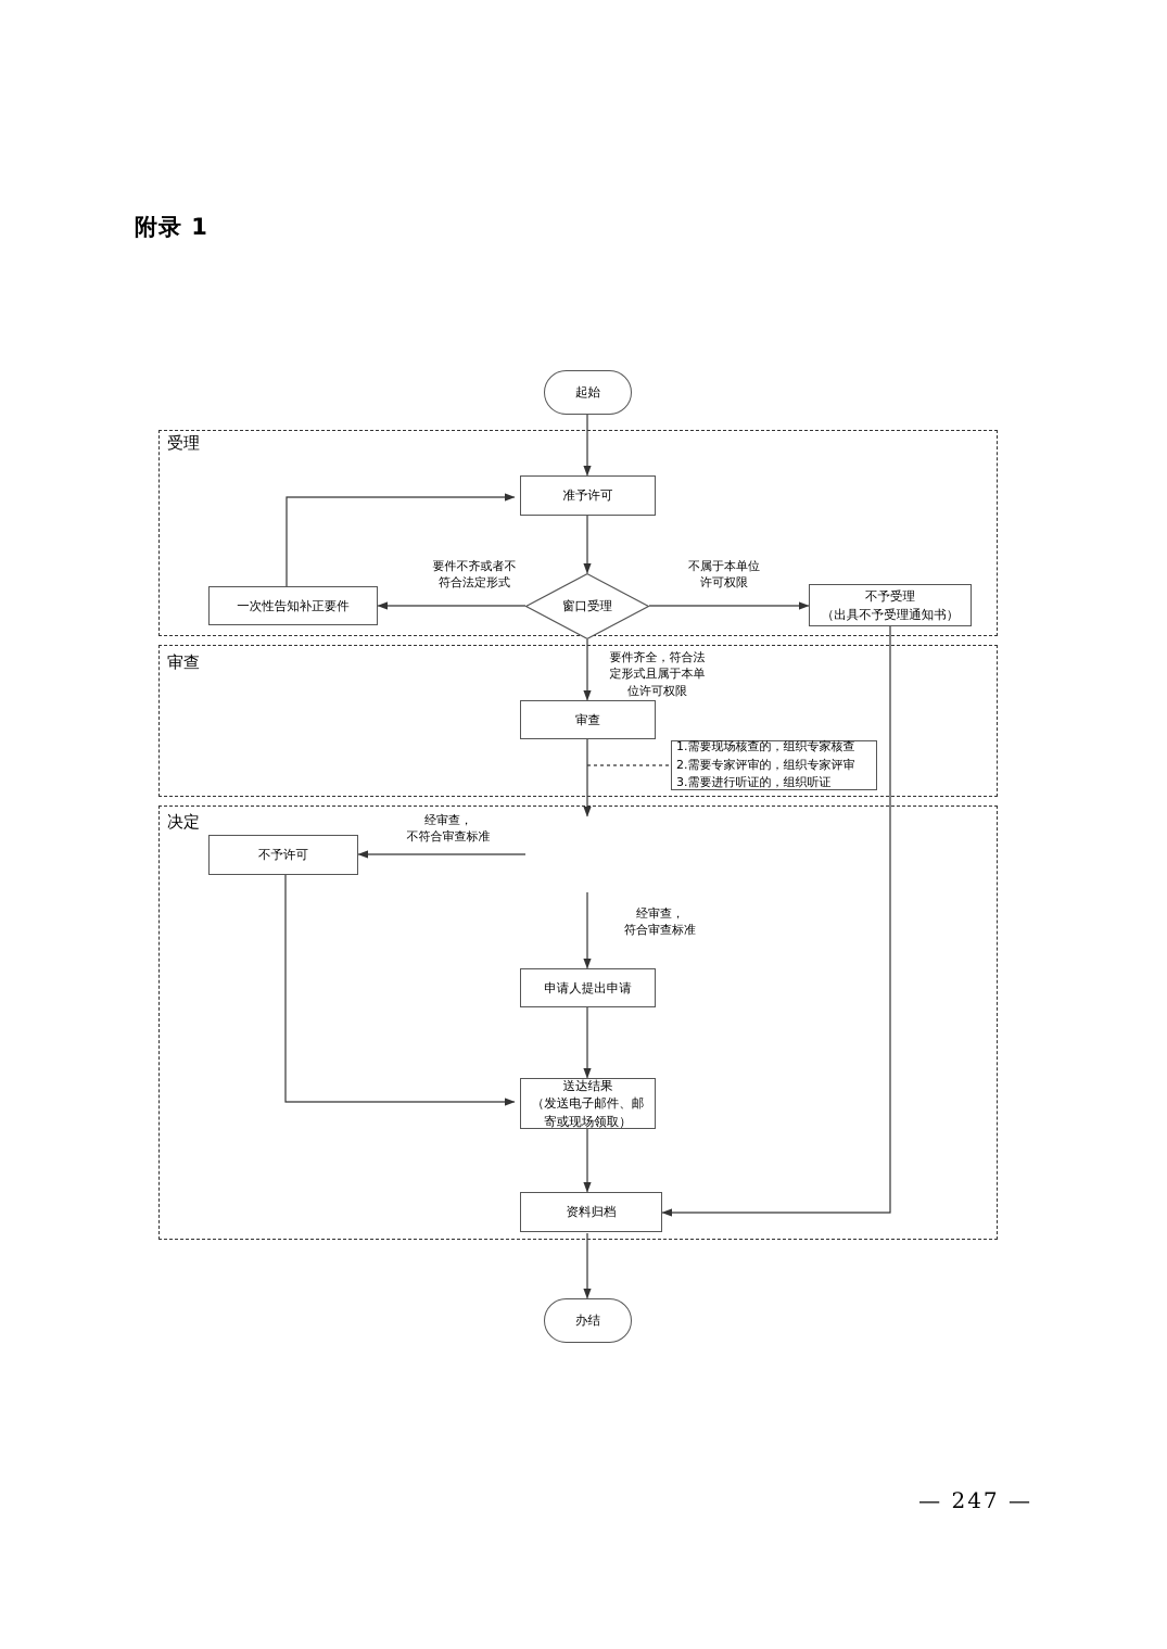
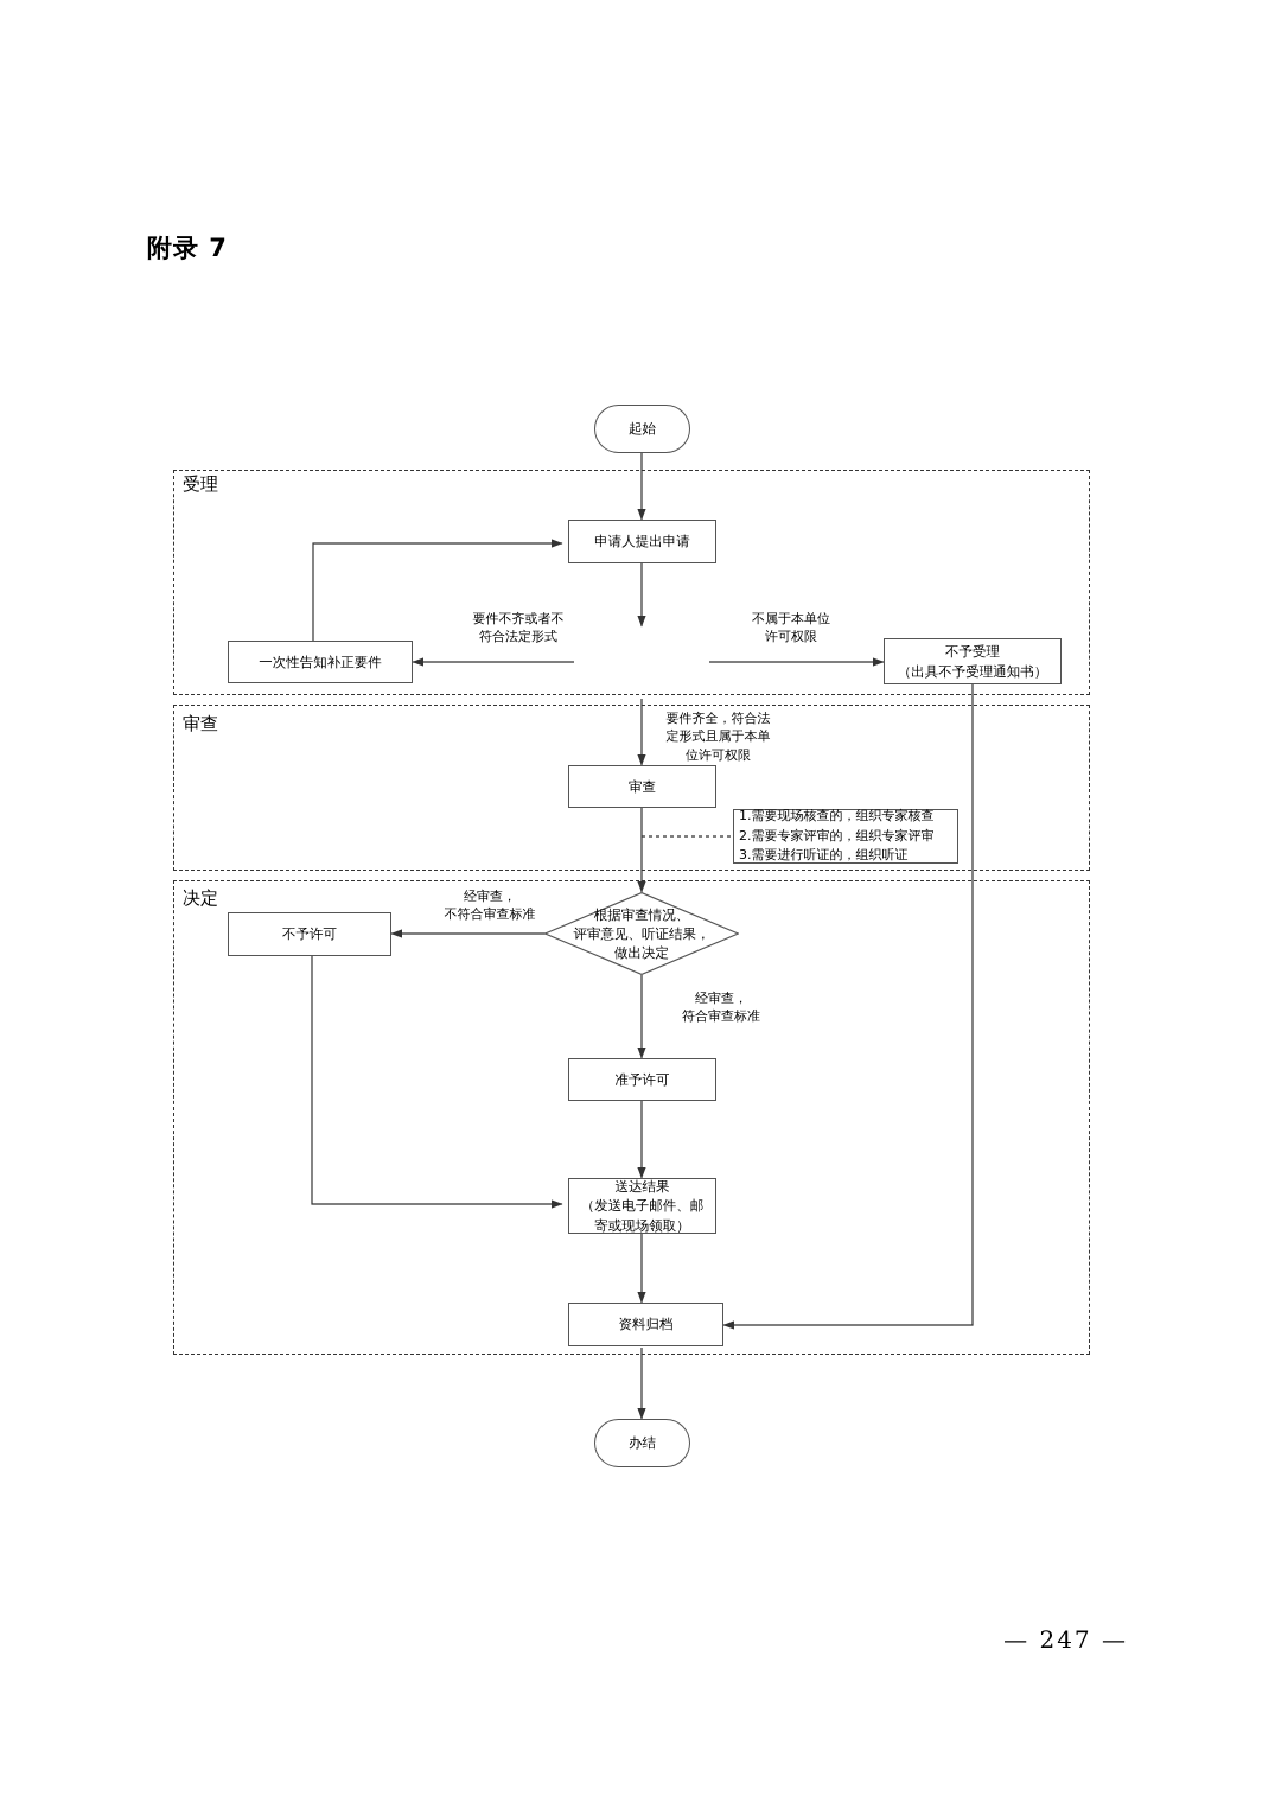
- 附录 1
+ 附录 7
  受理
  审查
  决定
  起始
- 准予许可
+ 申请人提出申请
- 窗口受理
  一次性告知补正要件
  不予受理
  （出具不予受理通知书）
  审查
+ 根据审查情况、
+ 评审意见、听证结果，
+ 做出决定
  不予许可
- 申请人提出申请
+ 准予许可
  送达结果
  （发送电子邮件、邮
  寄或现场领取）
  资料归档
  办结
  要件不齐或者不
  符合法定形式
  不属于本单位
  许可权限
  要件齐全，符合法
  定形式且属于本单
  位许可权限
  经审查，
  不符合审查标准
  经审查，
  符合审查标准
  1.需要现场核查的，组织专家核查
  2.需要专家评审的，组织专家评审
  3.需要进行听证的，组织听证
  — 247 —
